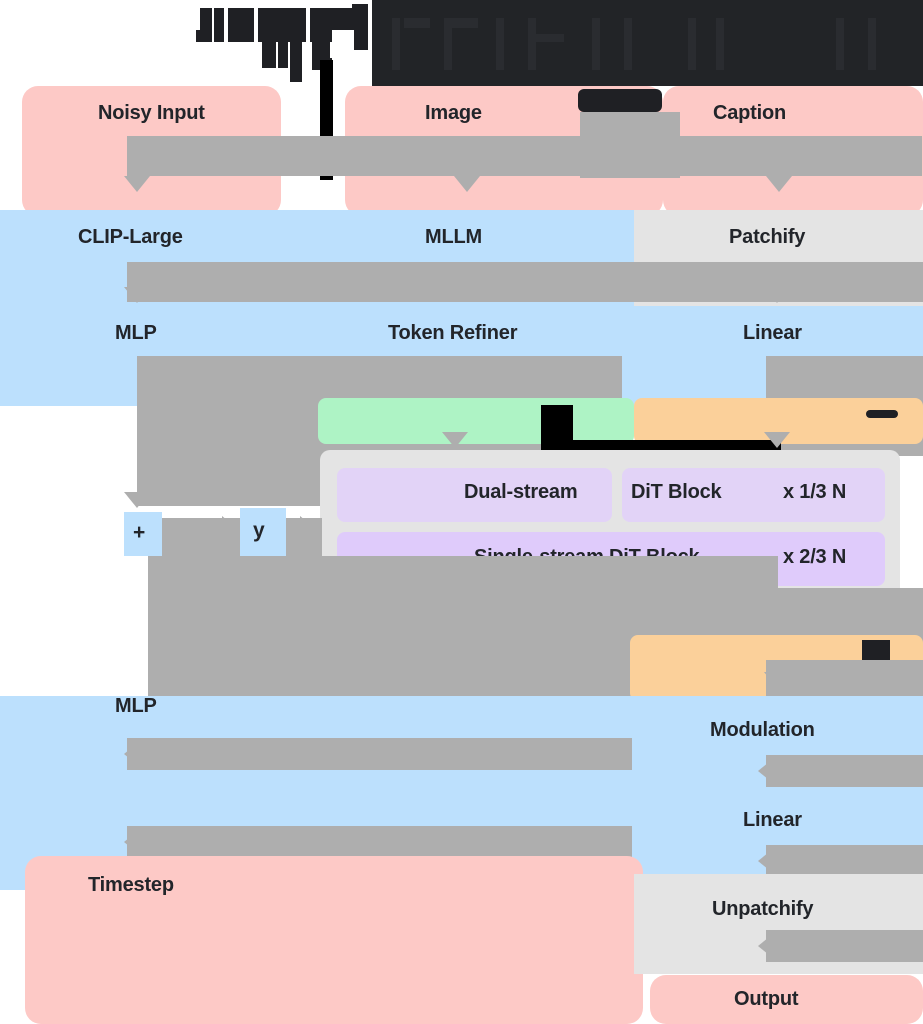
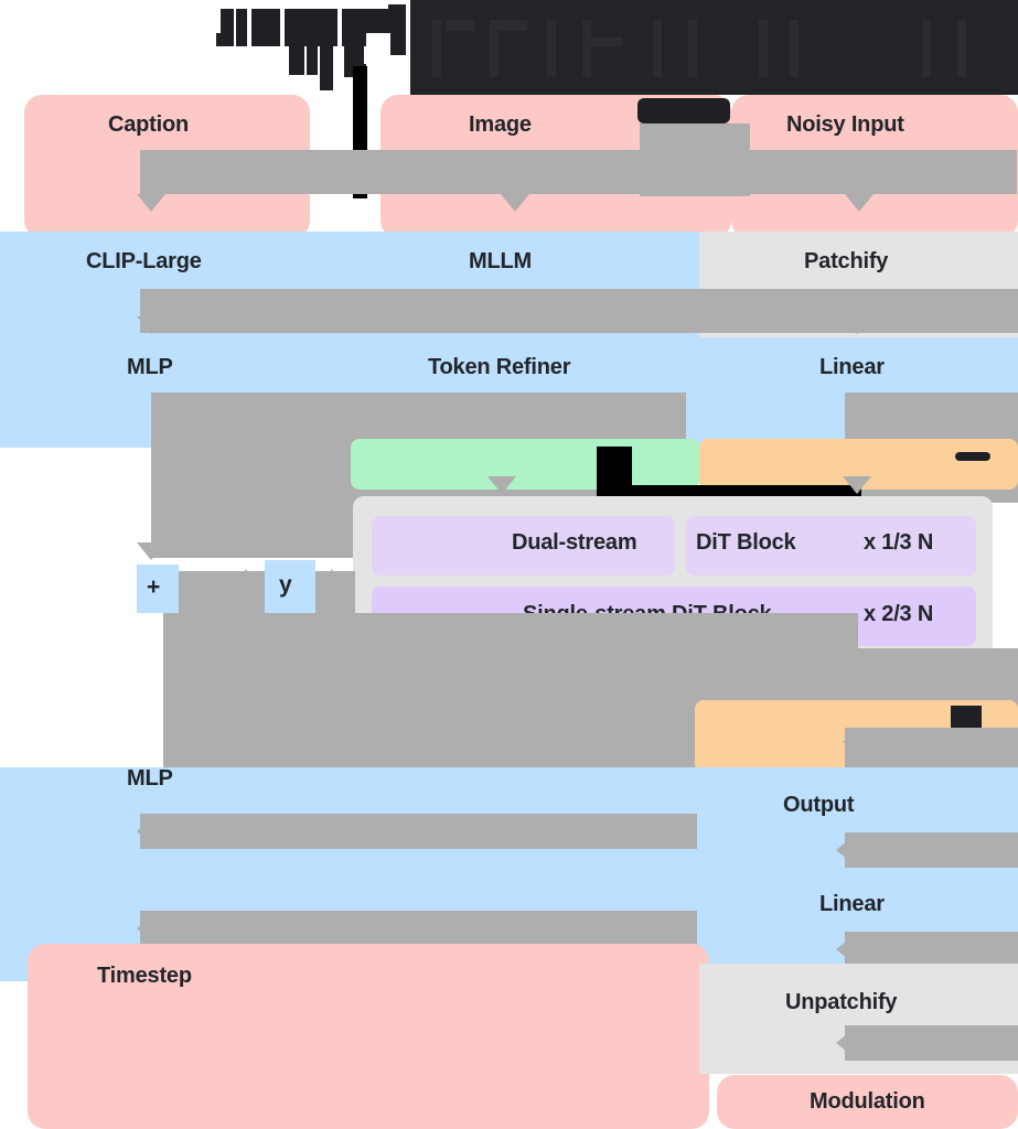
- Noisy Input
+ Caption
  Image
- Caption
+ Noisy Input
  CLIP-Large
  MLLM
  Patchify
  MLP
  Token Refiner
  Linear
  Dual-stream
  DiT Block
  x 1/3 N
  x 2/3 N
  +
  y
  MLP
- Modulation
+ Output
  Linear
  Timestep
  Unpatchify
- Output
+ Modulation
